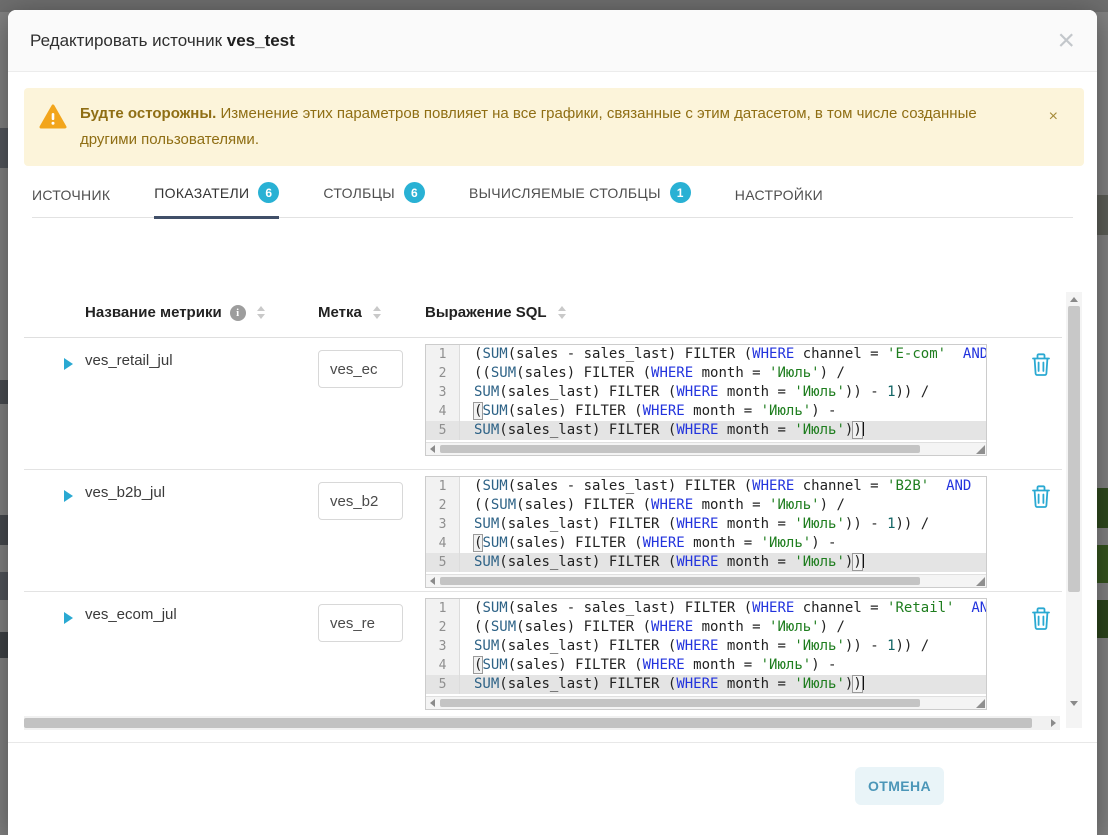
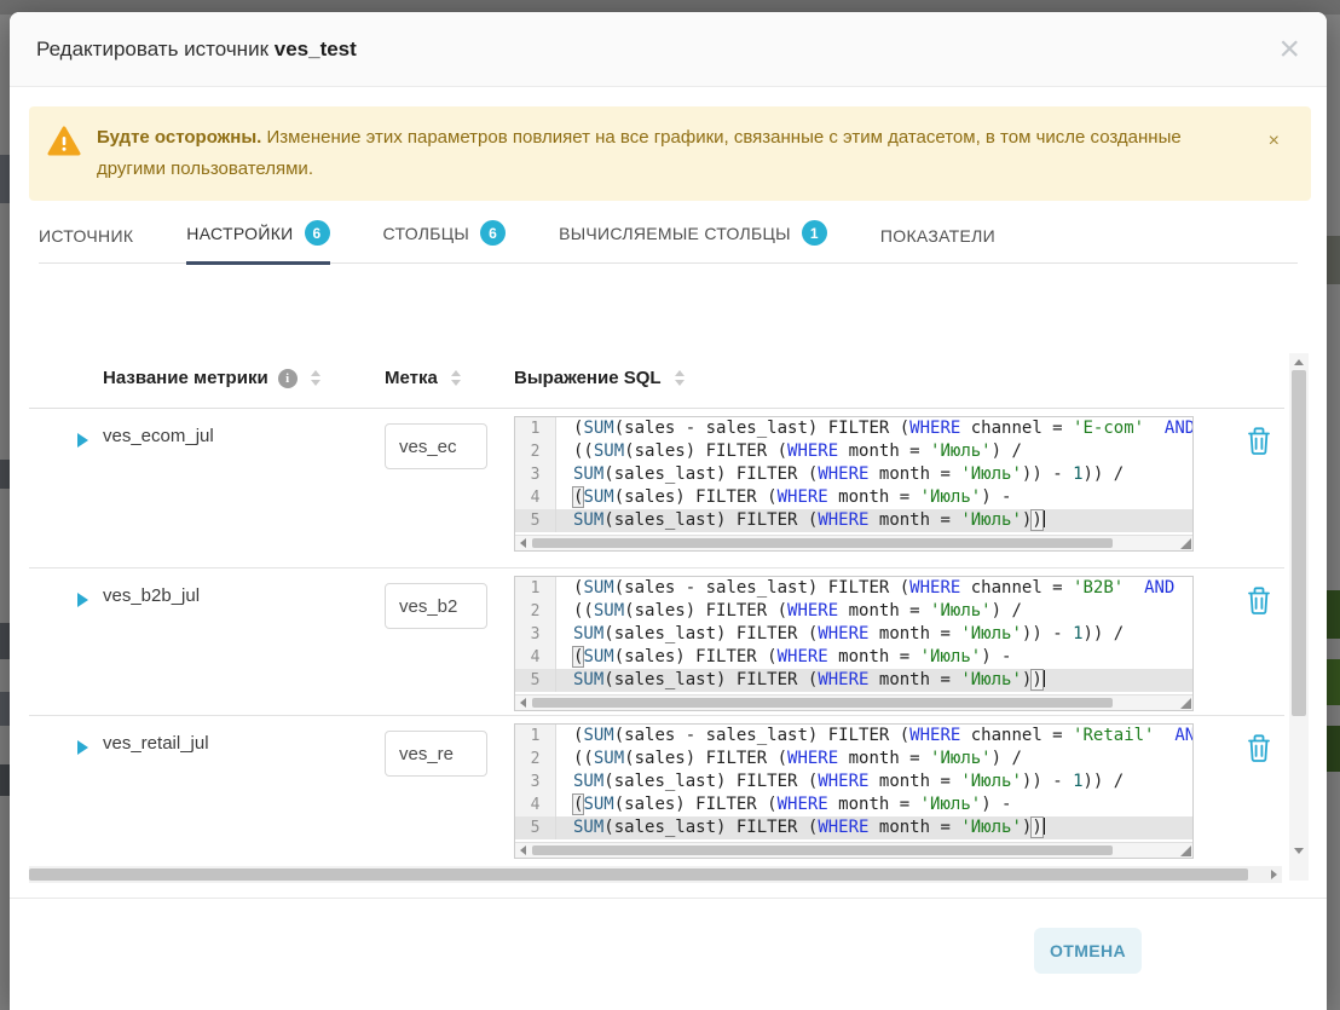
  Редактировать источник ves_test
  ×
  Будте осторожны. Изменение этих параметров повлияет на все графики, связанные с этим датасетом, в том числе созданные другими пользователями.
  ×
  ИСТОЧНИК
- ПОКАЗАТЕЛИ
+ НАСТРОЙКИ
  6
  СТОЛБЦЫ
  6
  ВЫЧИСЛЯЕМЫЕ СТОЛБЦЫ
  1
- НАСТРОЙКИ
+ ПОКАЗАТЕЛИ
  Название метрики
  i
  Метка
  Выражение SQL
- ves_retail_jul
+ ves_ecom_jul
  ves_ec
  1
  (SUM(sales - sales_last) FILTER (WHERE channel = 'E-com' AND
  2
  ((SUM(sales) FILTER (WHERE month = 'Июль') /
  3
  SUM(sales_last) FILTER (WHERE month = 'Июль')) - 1)) /
  4
  (SUM(sales) FILTER (WHERE month = 'Июль') -
  5
  SUM(sales_last) FILTER (WHERE month = 'Июль'))
  ves_b2b_jul
  ves_b2
  1
  (SUM(sales - sales_last) FILTER (WHERE channel = 'B2B' AND
  2
  ((SUM(sales) FILTER (WHERE month = 'Июль') /
  3
  SUM(sales_last) FILTER (WHERE month = 'Июль')) - 1)) /
  4
  (SUM(sales) FILTER (WHERE month = 'Июль') -
  5
  SUM(sales_last) FILTER (WHERE month = 'Июль'))
- ves_ecom_jul
+ ves_retail_jul
  ves_re
  1
  (SUM(sales - sales_last) FILTER (WHERE channel = 'Retail' AN
  2
  ((SUM(sales) FILTER (WHERE month = 'Июль') /
  3
  SUM(sales_last) FILTER (WHERE month = 'Июль')) - 1)) /
  4
  (SUM(sales) FILTER (WHERE month = 'Июль') -
  5
  SUM(sales_last) FILTER (WHERE month = 'Июль'))
  ОТМЕНА
